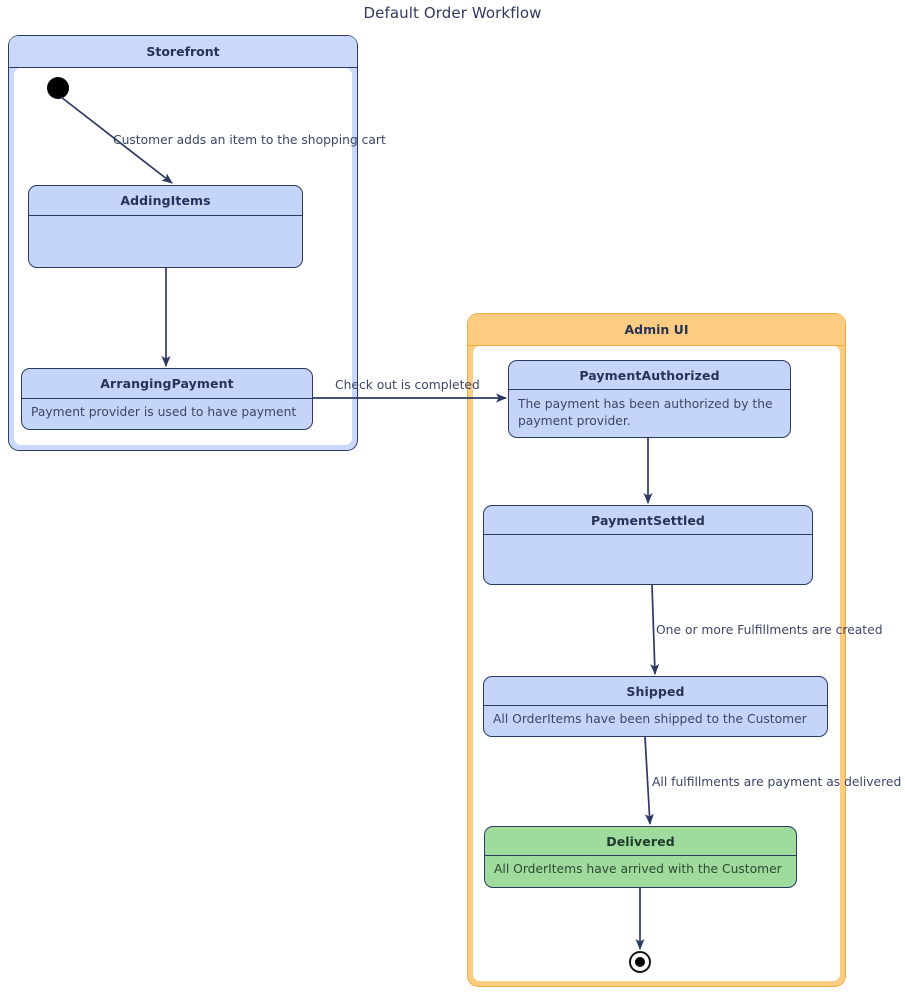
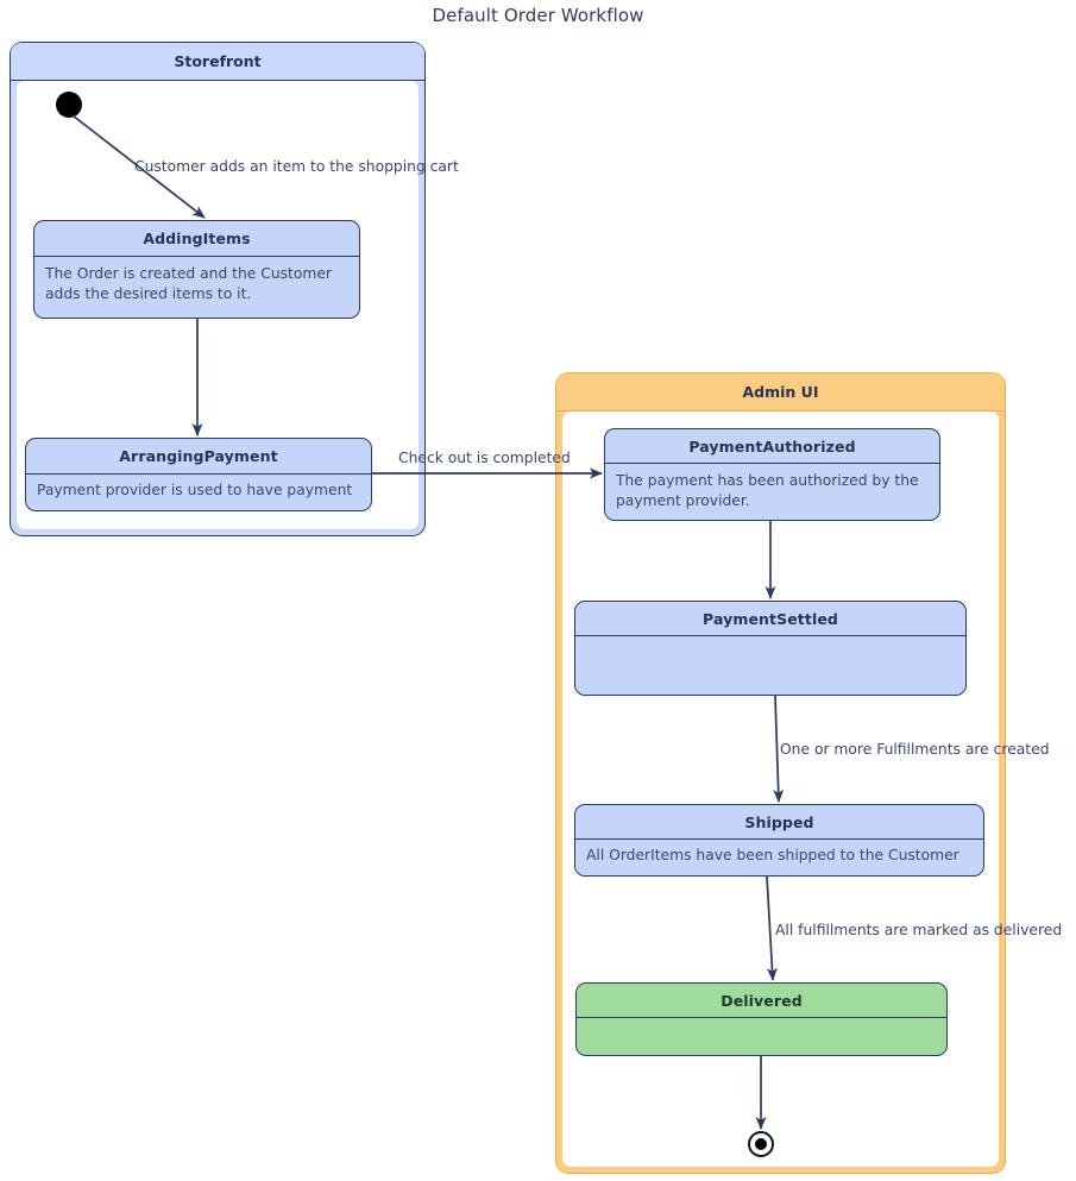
  Default Order Workflow
  Storefront
  AddingItems
+ The Order is created and the Customer adds the desired items to it.
  ArrangingPayment
  Payment provider is used to have payment
  Admin UI
  PaymentAuthorized
  The payment has been authorized by the payment provider.
  PaymentSettled
  Shipped
  All OrderItems have been shipped to the Customer
  Delivered
- All OrderItems have arrived with the Customer
  ustomer adds an item to the shopping cart
  Check out is completed
  One or more Fulfillments are created
- All fulfillments are payment as delivered
+ All fulfillments are marked as delivered
